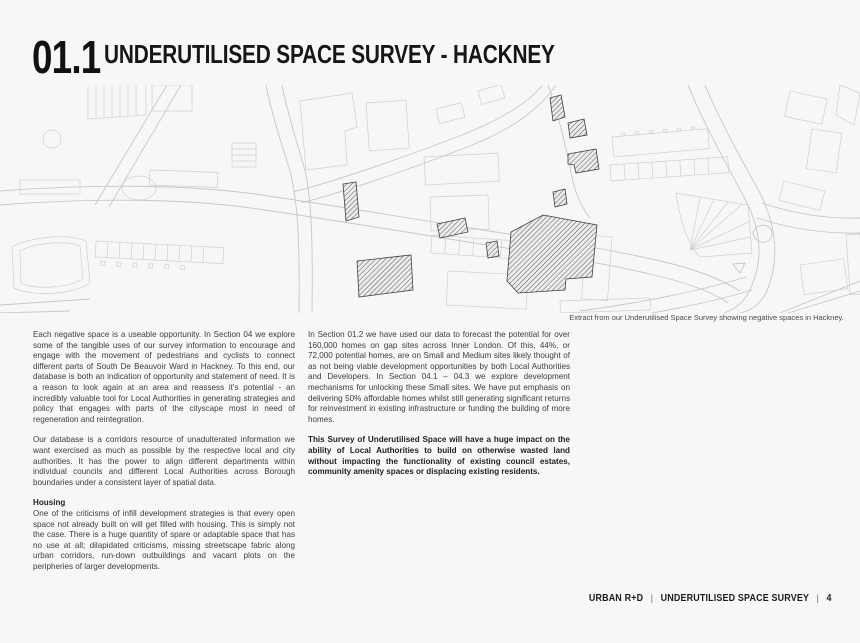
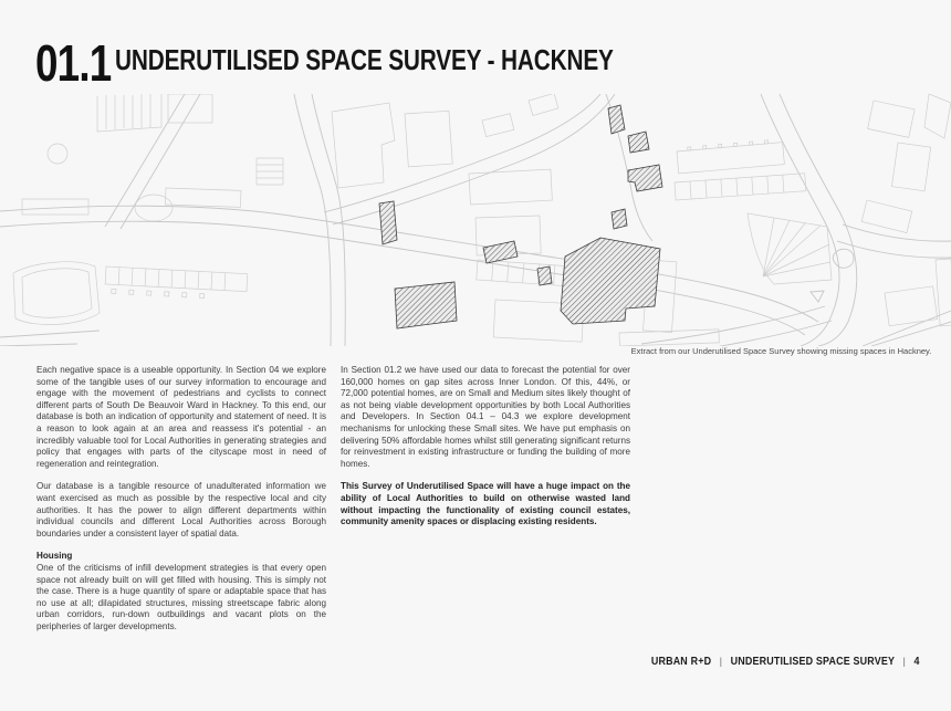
  01.1
  UNDERUTILISED SPACE SURVEY - HACKNEY
- Extract from our Underutilised Space Survey showing negative spaces in Hackney.
+ Extract from our Underutilised Space Survey showing missing spaces in Hackney.
  Each negative space is a useable opportunity. In Section 04 we explore some of the tangible uses of our survey information to encourage and engage with the movement of pedestrians and cyclists to connect different parts of South De Beauvoir Ward in Hackney. To this end, our database is both an indication of opportunity and statement of need. It is a reason to look again at an area and reassess it's potential - an incredibly valuable tool for Local Authorities in generating strategies and policy that engages with parts of the cityscape most in need of regeneration and reintegration.
- Our database is a corridors resource of unadulterated information we want exercised as much as possible by the respective local and city authorities. It has the power to align different departments within individual councils and different Local Authorities across Borough boundaries under a consistent layer of spatial data.
+ Our database is a tangible resource of unadulterated information we want exercised as much as possible by the respective local and city authorities. It has the power to align different departments within individual councils and different Local Authorities across Borough boundaries under a consistent layer of spatial data.
  Housing
- One of the criticisms of infill development strategies is that every open space not already built on will get filled with housing. This is simply not the case. There is a huge quantity of spare or adaptable space that has no use at all; dilapidated criticisms, missing streetscape fabric along urban corridors, run-down outbuildings and vacant plots on the peripheries of larger developments.
+ One of the criticisms of infill development strategies is that every open space not already built on will get filled with housing. This is simply not the case. There is a huge quantity of spare or adaptable space that has no use at all; dilapidated structures, missing streetscape fabric along urban corridors, run-down outbuildings and vacant plots on the peripheries of larger developments.
  In Section 01.2 we have used our data to forecast the potential for over 160,000 homes on gap sites across Inner London. Of this, 44%, or 72,000 potential homes, are on Small and Medium sites likely thought of as not being viable development opportunities by both Local Authorities and Developers. In Section 04.1 – 04.3 we explore development mechanisms for unlocking these Small sites. We have put emphasis on delivering 50% affordable homes whilst still generating significant returns for reinvestment in existing infrastructure or funding the building of more homes.
  This Survey of Underutilised Space will have a huge impact on the ability of Local Authorities to build on otherwise wasted land without impacting the functionality of existing council estates, community amenity spaces or displacing existing residents.
  URBAN R+D
  |
  UNDERUTILISED SPACE SURVEY
  |
  4
